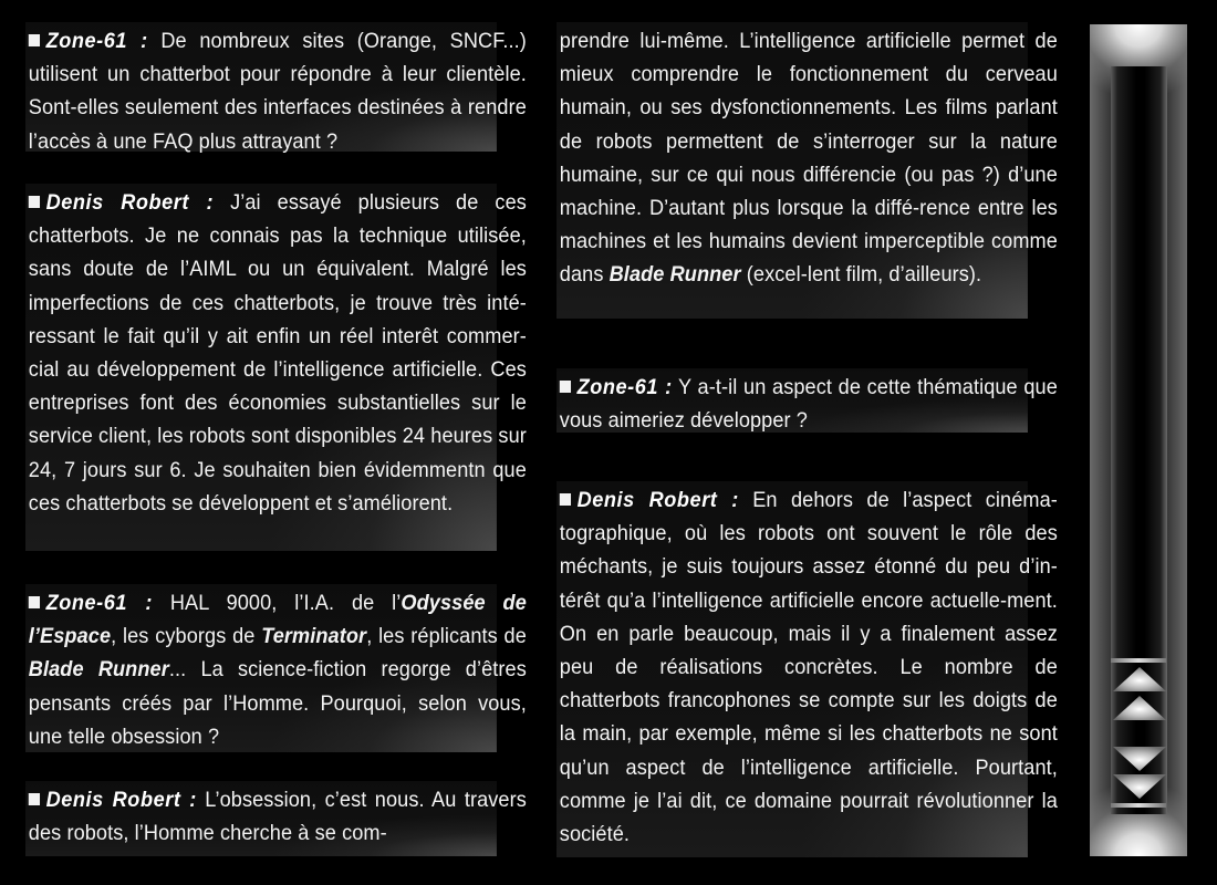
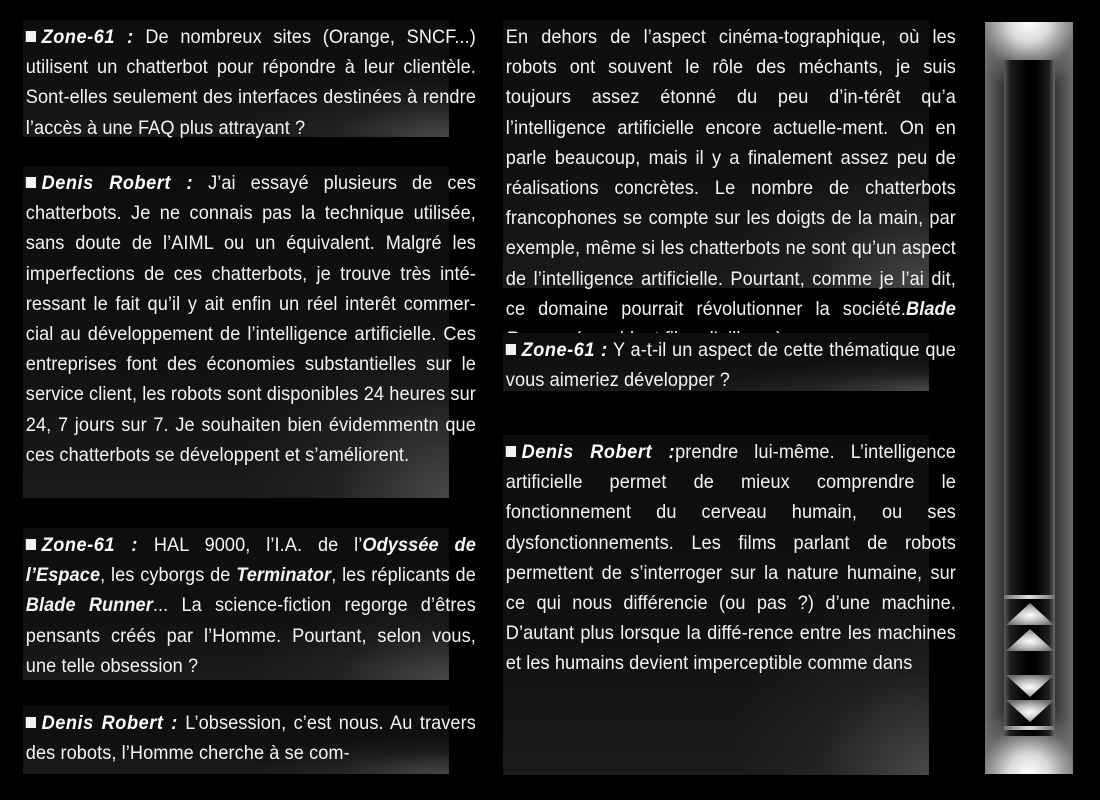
  Zone-61 : De nombreux sites (Orange, SNCF...) utilisent un chatterbot pour répondre à leur clientèle. Sont-elles seulement des interfaces destinées à rendre l’accès à une FAQ plus attrayant ?
- Denis Robert : J’ai essayé plusieurs de ces chatterbots. Je ne connais pas la technique utilisée, sans doute de l’AIML ou un équivalent. Malgré les imperfections de ces chatterbots, je trouve très inté-ressant le fait qu’il y ait enfin un réel interêt commer-cial au développement de l’intelligence artificielle. Ces entreprises font des économies substantielles sur le service client, les robots sont disponibles 24 heures sur 24, 7 jours sur 6. Je souhaiten bien évidemmentn que ces chatterbots se développent et s’améliorent.
+ Denis Robert : J’ai essayé plusieurs de ces chatterbots. Je ne connais pas la technique utilisée, sans doute de l’AIML ou un équivalent. Malgré les imperfections de ces chatterbots, je trouve très inté-ressant le fait qu’il y ait enfin un réel interêt commer-cial au développement de l’intelligence artificielle. Ces entreprises font des économies substantielles sur le service client, les robots sont disponibles 24 heures sur 24, 7 jours sur 7. Je souhaiten bien évidemmentn que ces chatterbots se développent et s’améliorent.
- Zone-61 : HAL 9000, l’I.A. de l’Odyssée de l’Espace, les cyborgs de Terminator, les réplicants de Blade Runner... La science-fiction regorge d’êtres pensants créés par l’Homme. Pourquoi, selon vous, une telle obsession ?
+ Zone-61 : HAL 9000, l’I.A. de l’Odyssée de l’Espace, les cyborgs de Terminator, les réplicants de Blade Runner... La science-fiction regorge d’êtres pensants créés par l’Homme. Pourtant, selon vous, une telle obsession ?
  Denis Robert : L’obsession, c’est nous. Au travers des robots, l’Homme cherche à se com-
- prendre lui-même. L’intelligence artificielle permet de mieux comprendre le fonctionnement du cerveau humain, ou ses dysfonctionnements. Les films parlant de robots permettent de s’interroger sur la nature humaine, sur ce qui nous différencie (ou pas ?) d’une machine. D’autant plus lorsque la diffé-rence entre les machines et les humains devient imperceptible comme dans Blade Runner (excel-lent film, d’ailleurs).
+ En dehors de l’aspect cinéma-tographique, où les robots ont souvent le rôle des méchants, je suis toujours assez étonné du peu d’in-térêt qu’a l’intelligence artificielle encore actuelle-ment. On en parle beaucoup, mais il y a finalement assez peu de réalisations concrètes. Le nombre de chatterbots francophones se compte sur les doigts de la main, par exemple, même si les chatterbots ne sont qu’un aspect de l’intelligence artificielle. Pourtant, comme je l’ai dit, ce domaine pourrait révolutionner la société.Blade
  Zone-61 : Y a-t-il un aspect de cette thématique que vous aimeriez développer ?
- Denis Robert : En dehors de l’aspect cinéma-tographique, où les robots ont souvent le rôle des méchants, je suis toujours assez étonné du peu d’in-térêt qu’a l’intelligence artificielle encore actuelle-ment. On en parle beaucoup, mais il y a finalement assez peu de réalisations concrètes. Le nombre de chatterbots francophones se compte sur les doigts de la main, par exemple, même si les chatterbots ne sont qu’un aspect de l’intelligence artificielle. Pourtant, comme je l’ai dit, ce domaine pourrait révolutionner la société.
+ Denis Robert :prendre lui-même. L’intelligence artificielle permet de mieux comprendre le fonctionnement du cerveau humain, ou ses dysfonctionnements. Les films parlant de robots permettent de s’interroger sur la nature humaine, sur ce qui nous différencie (ou pas ?) d’une machine. D’autant plus lorsque la diffé-rence entre les machines et les humains devient imperceptible comme dans
